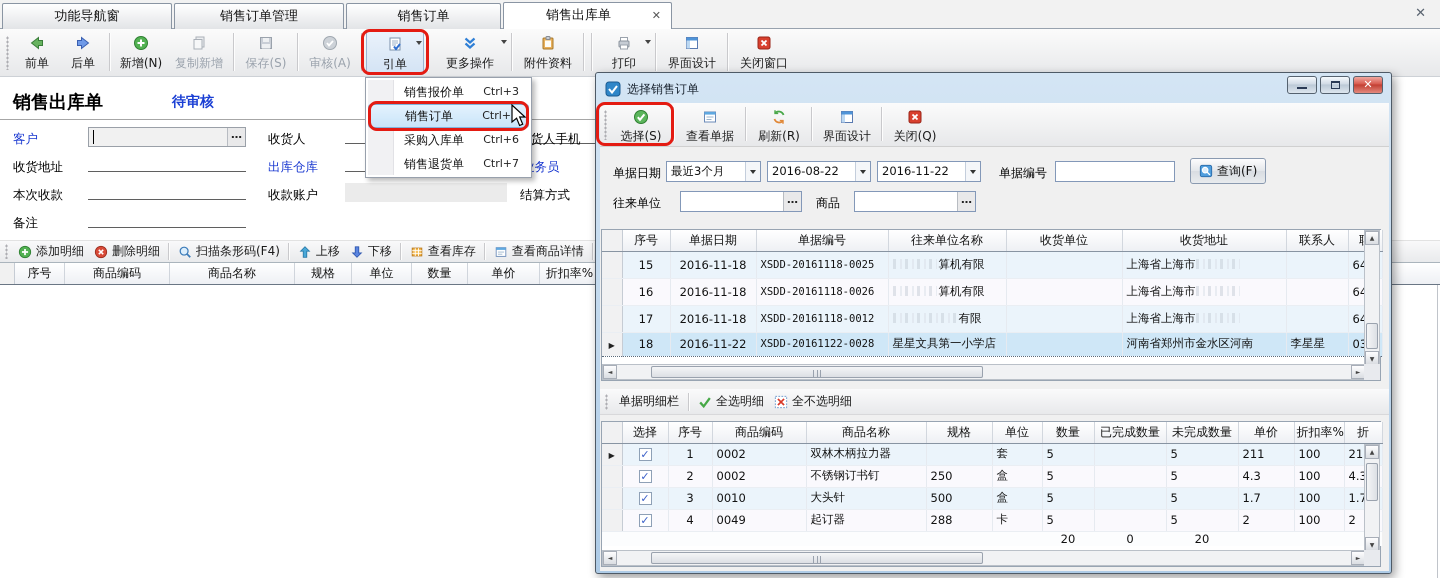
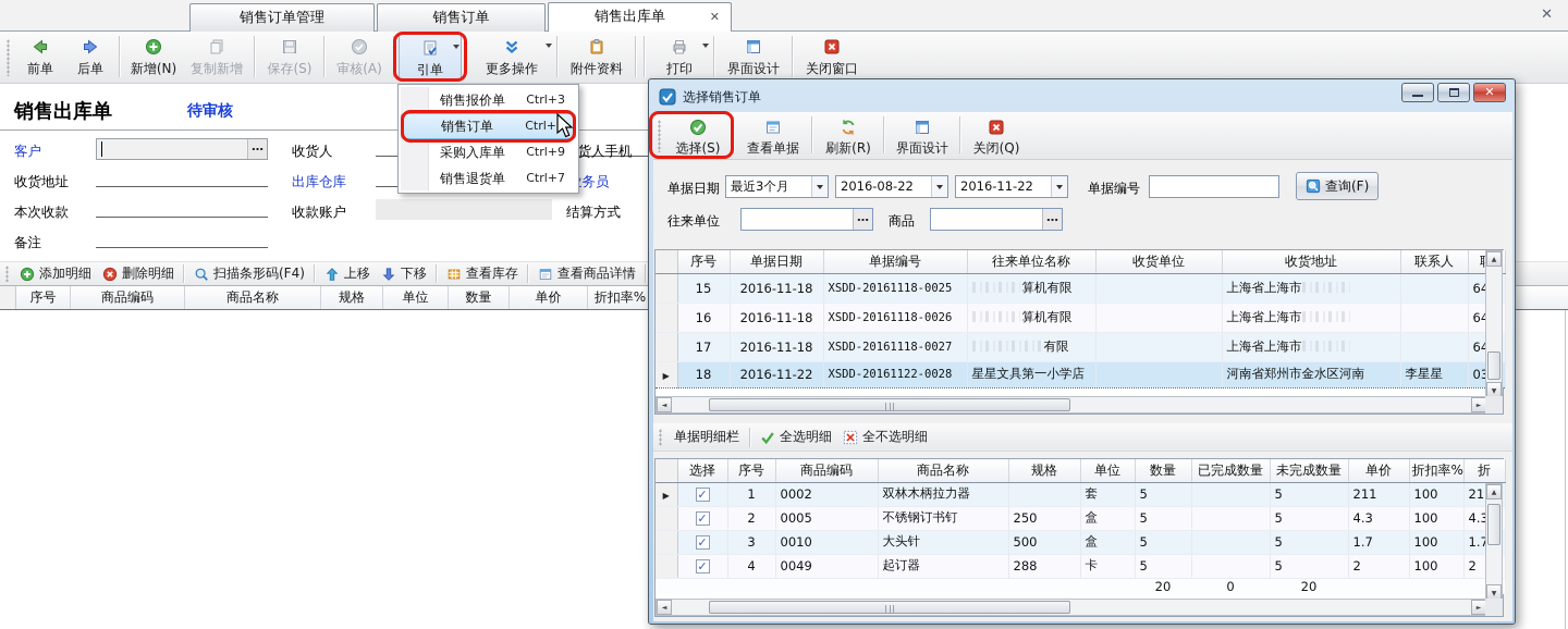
- 功能导航窗
  销售订单管理
  销售订单
  销售出库单
  ✕
  ✕
  前单
  后单
  新增(N)
  复制新增
  保存(S)
  审核(A)
  引单
  更多操作
  附件资料
  打印
  界面设计
  关闭窗口
  销售出库单
  待审核
  客户
  …
  收货人
  货人手机
  收货地址
  出库仓库
  本次收款
  收款账户
  结算方式
  备注
  添加明细
  删除明细
  扫描条形码(F4)
  上移
  下移
  查看库存
  查看商品详情
  序号
  商品编码
  商品名称
  规格
  单位
  数量
  单价
  折扣率%
  销售报价单
  Ctrl+3
  销售订单
  Ctrl+
  采购入库单
- Ctrl+6
+ Ctrl+9
  销售退货单
  Ctrl+7
  选择销售订单
  ✕
  选择(S)
  查看单据
  刷新(R)
  界面设计
  关闭(Q)
  单据日期
  最近3个月
  2016-08-22
  2016-11-22
  单据编号
  查询(F)
  往来单位
  …
  商品
  …
  	序号	单据日期	单据编号	往来单位名称	收货单位	收货地址	联系人
  	15	2016-11-18	XSDD-20161118-0025	算机有限		上海省上海市		6
  	16	2016-11-18	XSDD-20161118-0026	算机有限		上海省上海市		6
- 	17	2016-11-18	XSDD-20161118-0012	有限		上海省上海市		6
+ 	17	2016-11-18	XSDD-20161118-0027	有限		上海省上海市		6
  ▶	18	2016-11-22	XSDD-20161122-0028	星星文具第一小学店		河南省郑州市金水区河南	李星星	0
  单据明细栏
  全选明细
  全不选明细
  	选择	序号	商品编码	商品名称	规格	单位	数量	已完成数量	未完成数量	单价	折扣率%	折
  ▶	✓	1	0002	双林木柄拉力器		套	5		5	211	100	21
- 	✓	2	0002	不锈钢订书钉	250	盒	5		5	4.3	100	4.
+ 	✓	2	0005	不锈钢订书钉	250	盒	5		5	4.3	100	4.
  	✓	3	0010	大头针	500	盒	5		5	1.7	100	1.
  	✓	4	0049	起订器	288	卡	5		5	2	100	2
  							20	0	20
